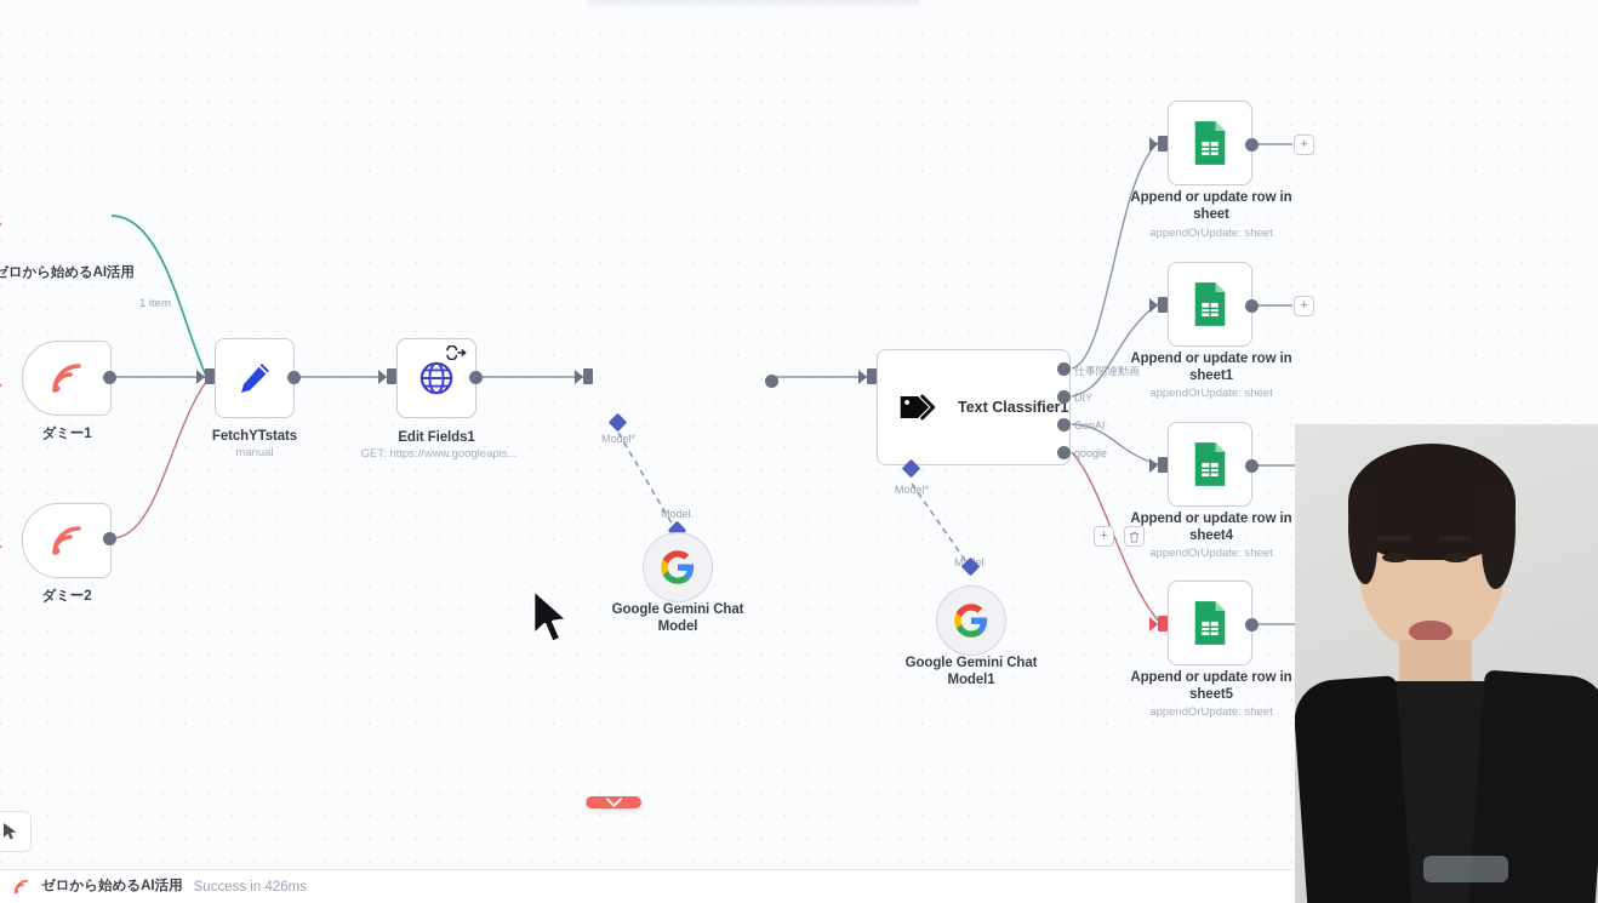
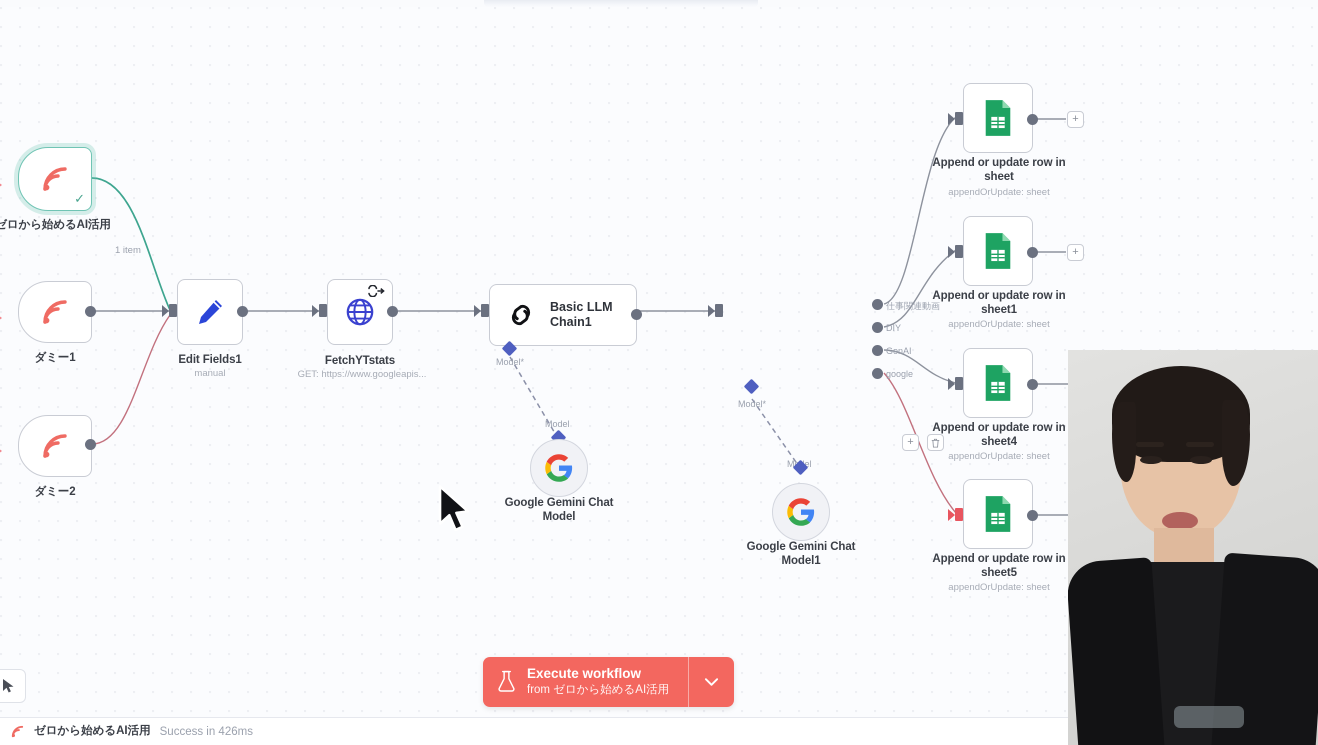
  1 item
+ ✓
  ゼロから始めるAI活用
  ダミー1
  ダミー2
- FetchYTstats
+ Edit Fields1
  manual
- Edit Fields1
+ FetchYTstats
  GET: https://www.googleapis...
+ Basic LLM
+ Chain1
  Model*
  Model
  Google Gemini Chat
  Model
- Text Classifier1
  Model*
  仕事関連動画
  DIY
  GenAI
  google
  Google Gemini Chat
  Model1
  +
  Append or update row in
  sheet
  appendOrUpdate: sheet
  +
  Append or update row in
  sheet1
  appendOrUpdate: sheet
  Append or update row in
  sheet4
  appendOrUpdate: sheet
  +
  Append or update row in
  sheet5
  appendOrUpdate: sheet
+ Execute workflow
+ from ゼロから始めるAI活用
  ゼロから始めるAI活用
  Success in 426ms
